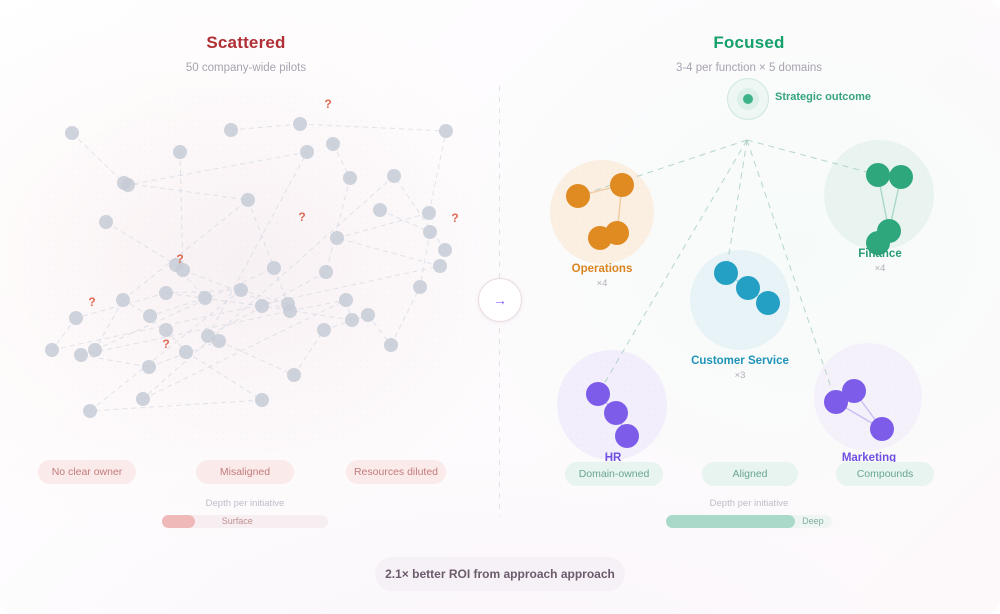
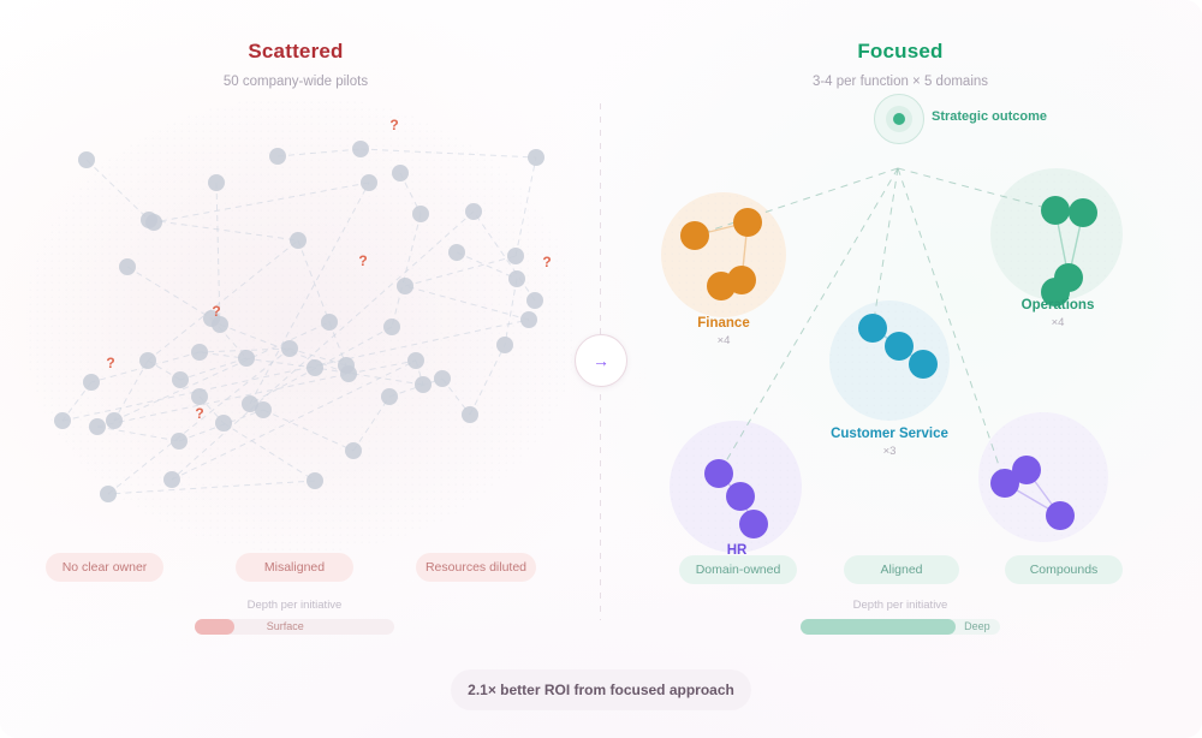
  ?
  ?
  ?
  ?
  ?
  ?
  Scattered
  50 company-wide pilots
  Focused
  3-4 per function × 5 domains
  →
  Strategic outcome
- Operations
+ Finance
  ×4
- Finance
+ Operations
  ×4
  Customer Service
  ×3
  HR
- Marketing
  No clear owner
  Misaligned
  Resources diluted
  Domain-owned
  Aligned
  Compounds
  Depth per initiative
  Surface
  Depth per initiative
  Deep
- 2.1× better ROI from approach approach
+ 2.1× better ROI from focused approach
